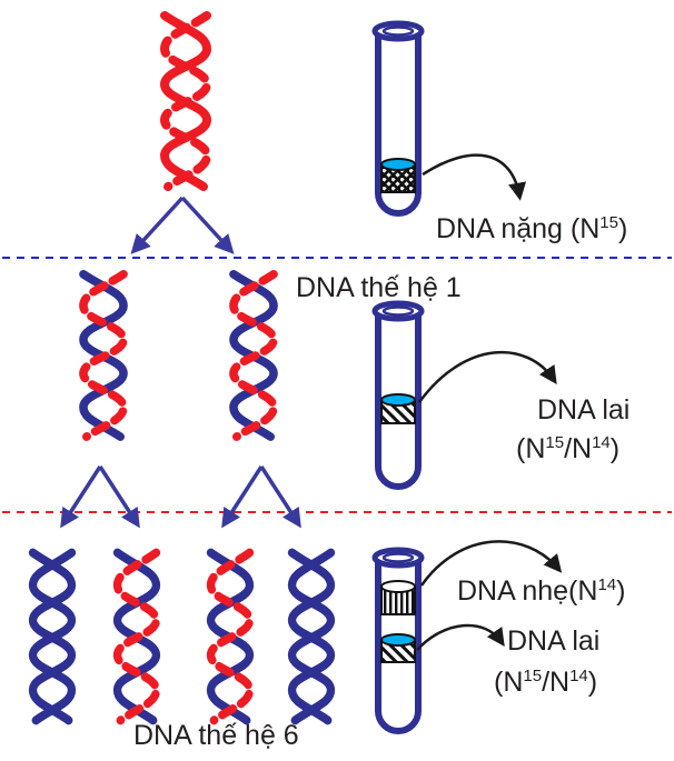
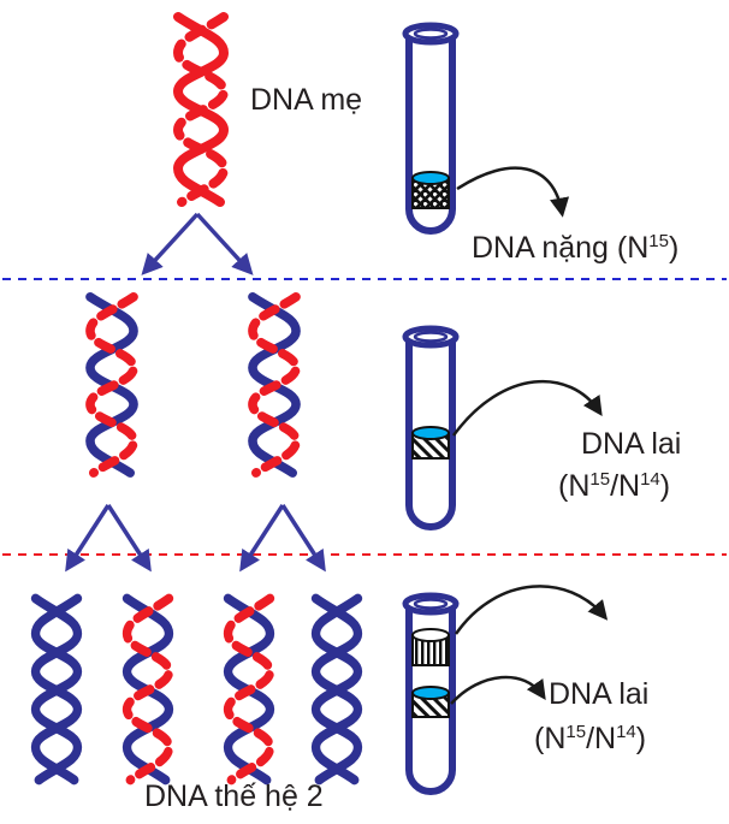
+ DNA mẹ
  DNA nặng (N15)
- DNA thế hệ 1
  DNA lai
  (N15/N14)
- DNA nhẹ(N14)
  DNA lai
  (N15/N14)
- DNA thế hệ 6
+ DNA thế hệ 2
